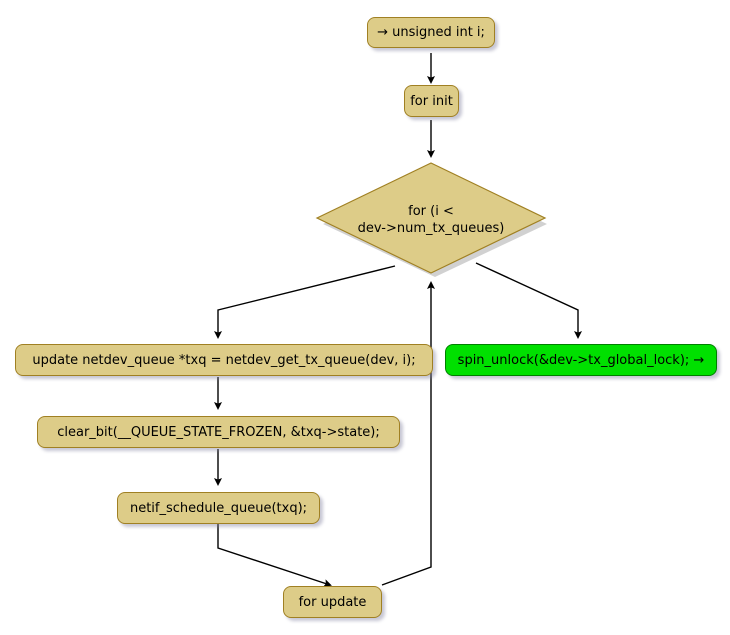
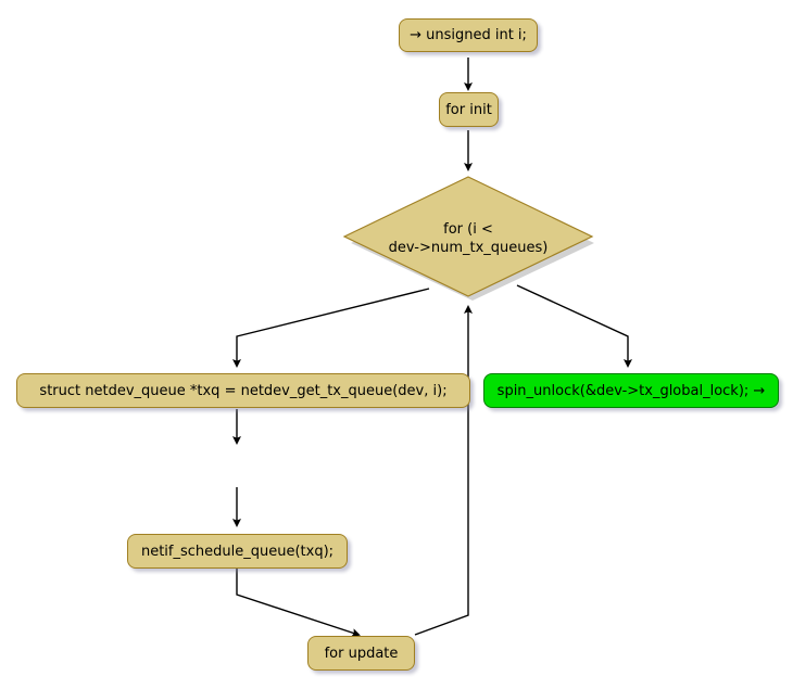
  → unsigned int i;
  for init
  for (i <
  dev->num_tx_queues)
- update netdev_queue *txq = netdev_get_tx_queue(dev, i);
+ struct netdev_queue *txq = netdev_get_tx_queue(dev, i);
  spin_unlock(&dev->tx_global_lock); →
- clear_bit(__QUEUE_STATE_FROZEN, &txq->state);
  netif_schedule_queue(txq);
  for update
